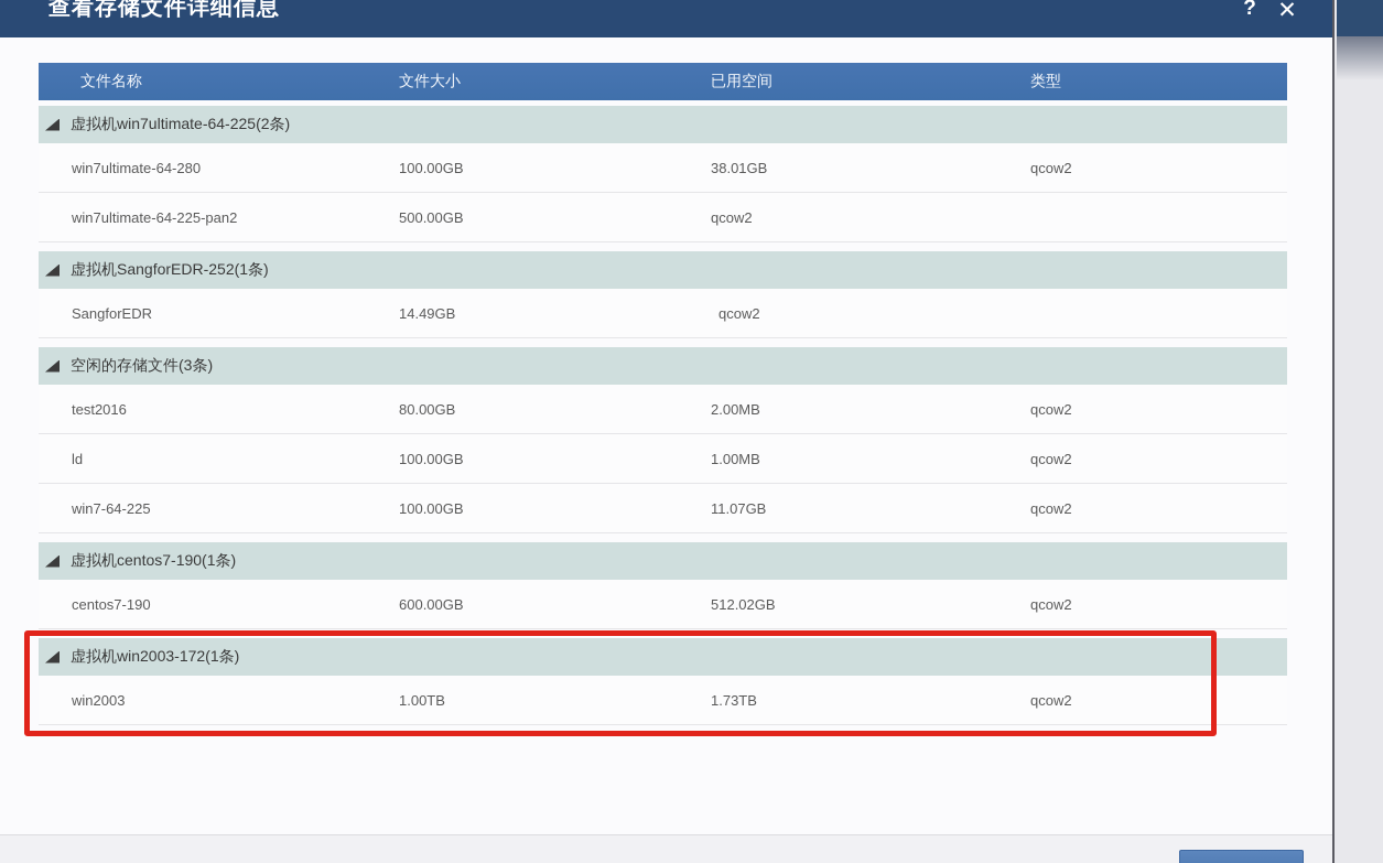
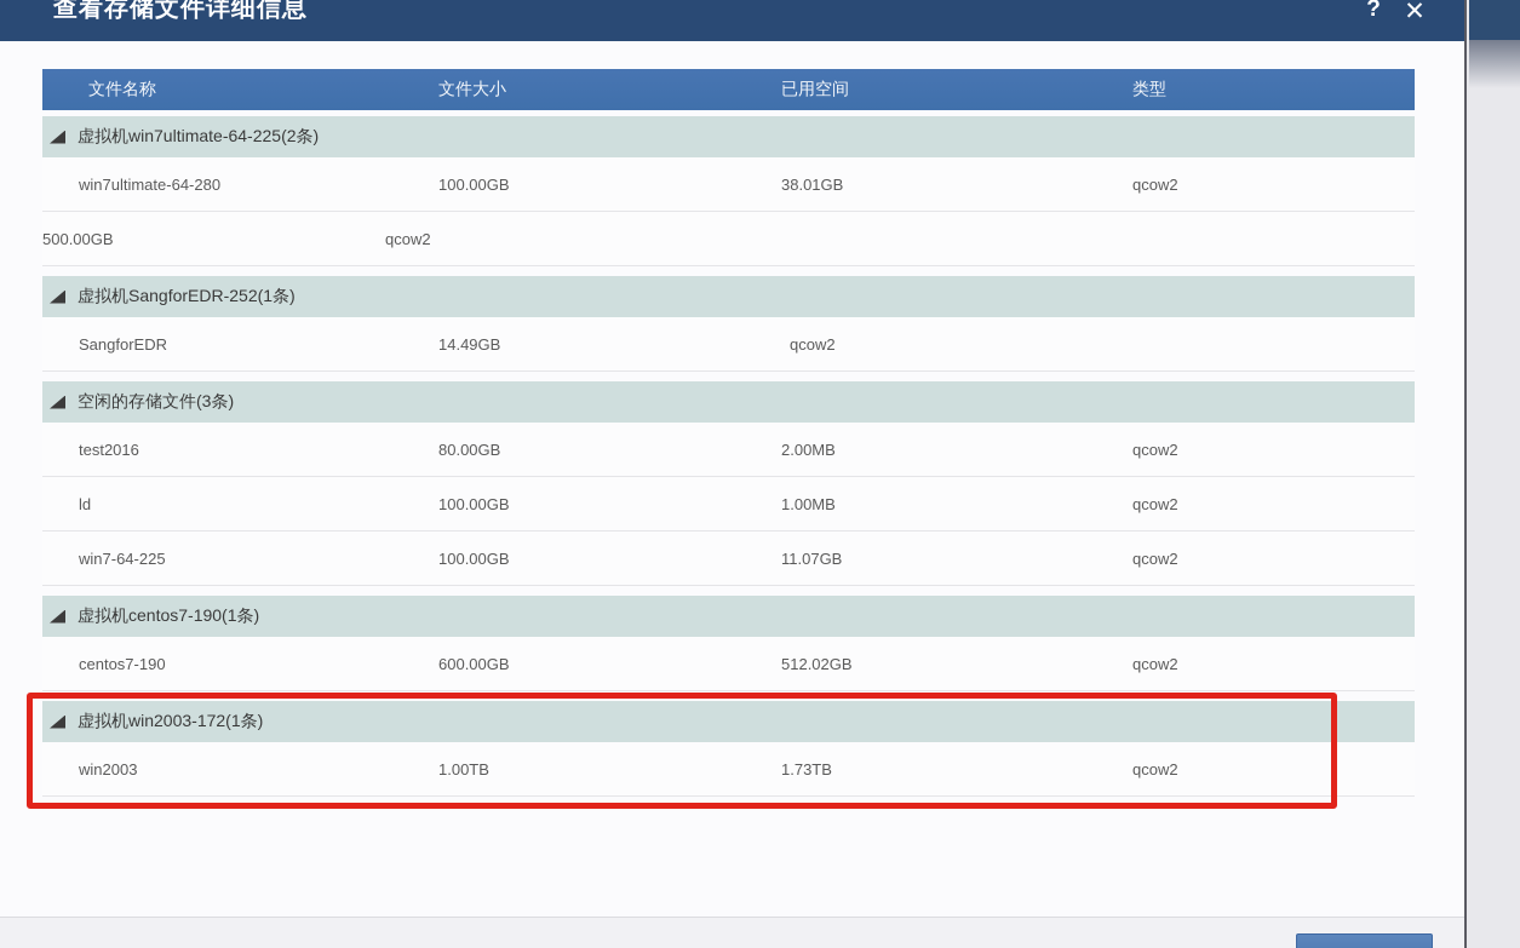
  查看存储文件详细信息
  ?
  ✕
  文件名称
  文件大小
  已用空间
  类型
  虚拟机win7ultimate-64-225(2条)
  win7ultimate-64-280
  100.00GB
  38.01GB
  qcow2
- win7ultimate-64-225-pan2
  500.00GB
  qcow2
  虚拟机SangforEDR-252(1条)
  SangforEDR
  14.49GB
  qcow2
  空闲的存储文件(3条)
  test2016
  80.00GB
  2.00MB
  qcow2
  ld
  100.00GB
  1.00MB
  qcow2
  win7-64-225
  100.00GB
  11.07GB
  qcow2
  虚拟机centos7-190(1条)
  centos7-190
  600.00GB
  512.02GB
  qcow2
  虚拟机win2003-172(1条)
  win2003
  1.00TB
  1.73TB
  qcow2
